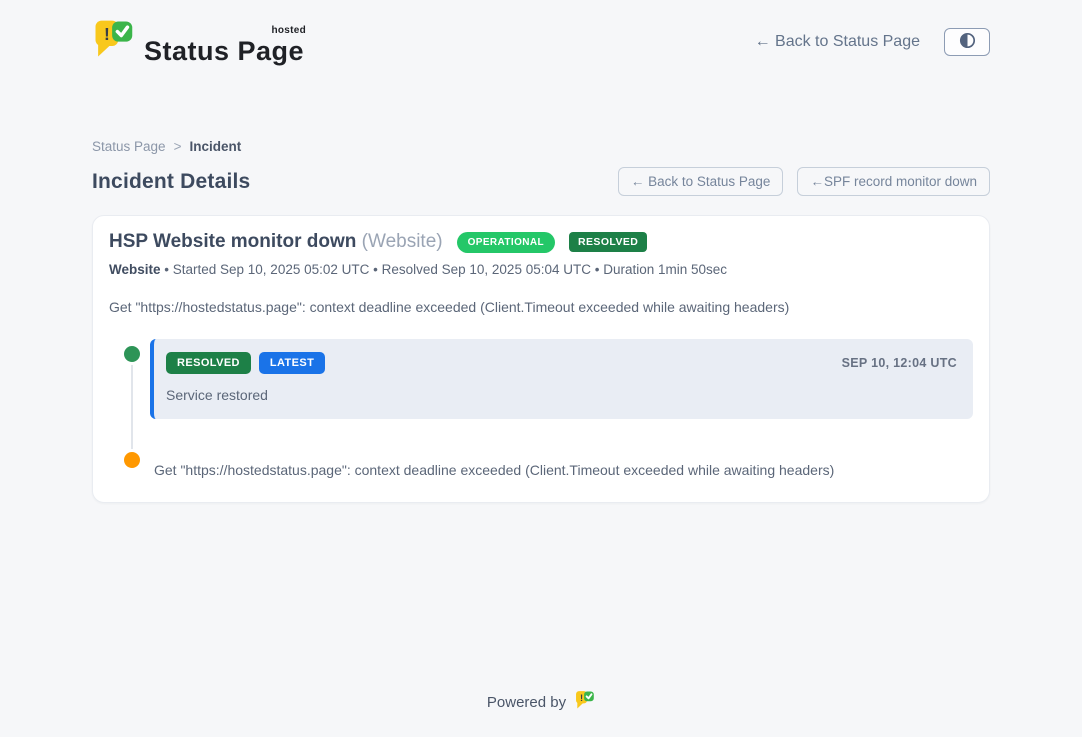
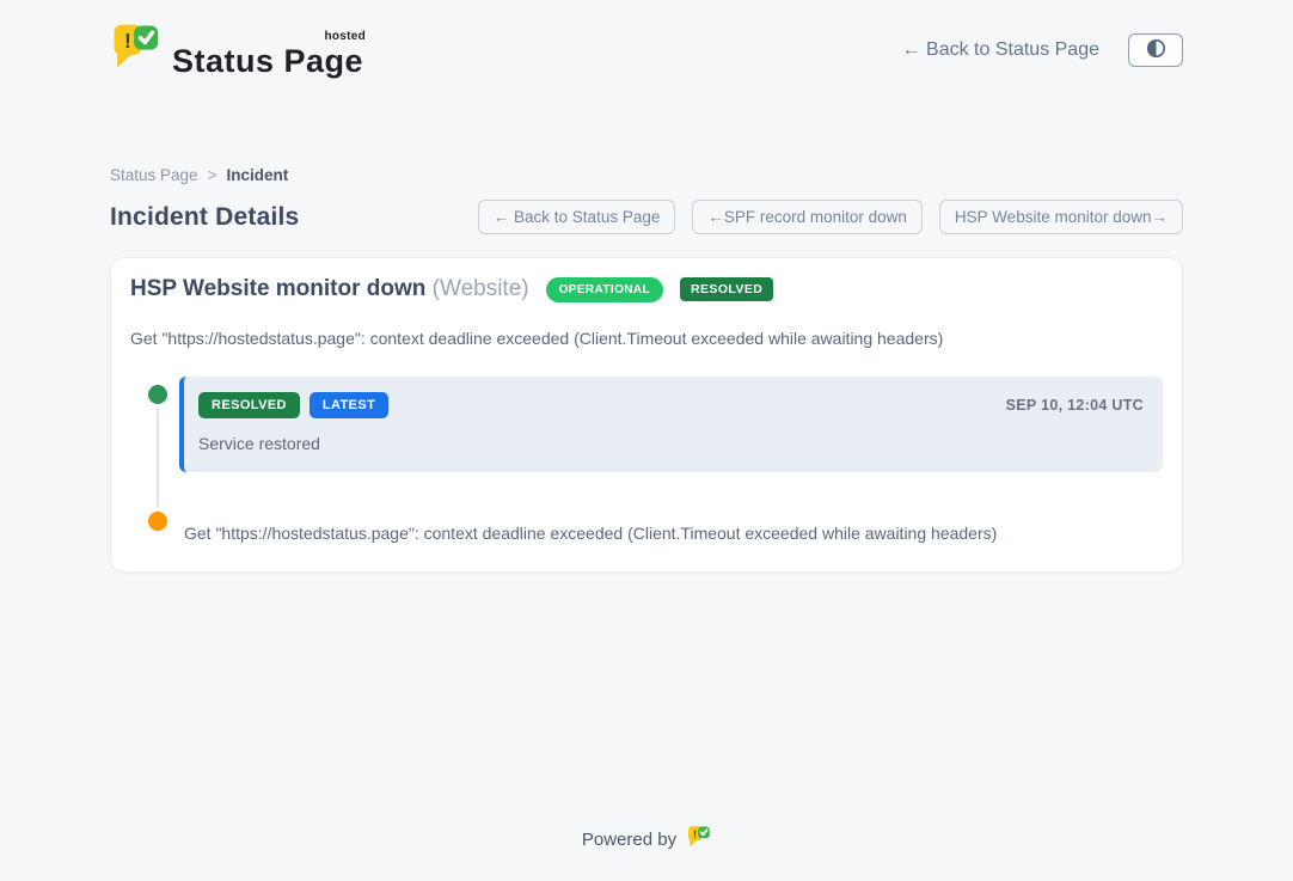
  !
  Status Page
  hosted
  ← Back to Status Page
  Status Page
  >
  Incident
  Incident Details
  ← Back to Status Page
  ←SPF record monitor down
+ HSP Website monitor down→
  HSP Website monitor down (Website)
  OPERATIONAL
  RESOLVED
- Website • Started Sep 10, 2025 05:02 UTC • Resolved Sep 10, 2025 05:04 UTC • Duration 1min 50sec
  Get "https://hostedstatus.page": context deadline exceeded (Client.Timeout exceeded while awaiting headers)
  RESOLVED
  LATEST
  SEP 10, 12:04 UTC
  Service restored
  Get "https://hostedstatus.page": context deadline exceeded (Client.Timeout exceeded while awaiting headers)
  Powered by
  !
